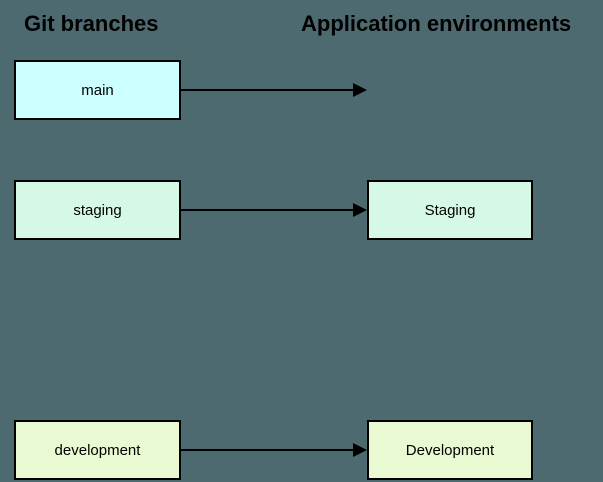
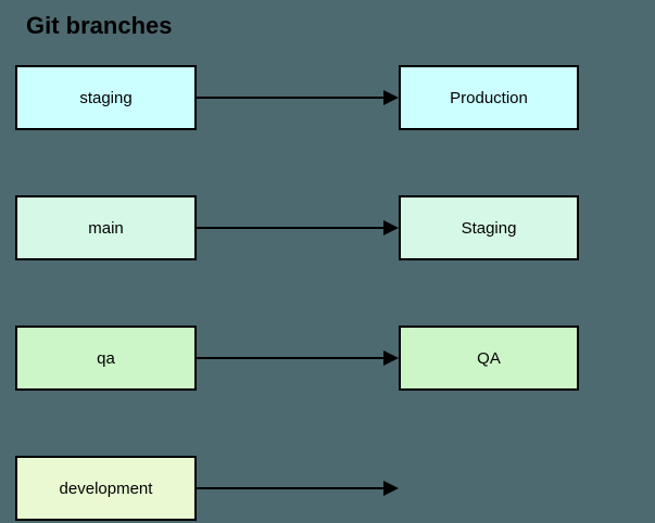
  Git branches
- Application environments
- main
+ staging
+ Production
- staging
+ main
  Staging
+ qa
+ QA
  development
- Development
